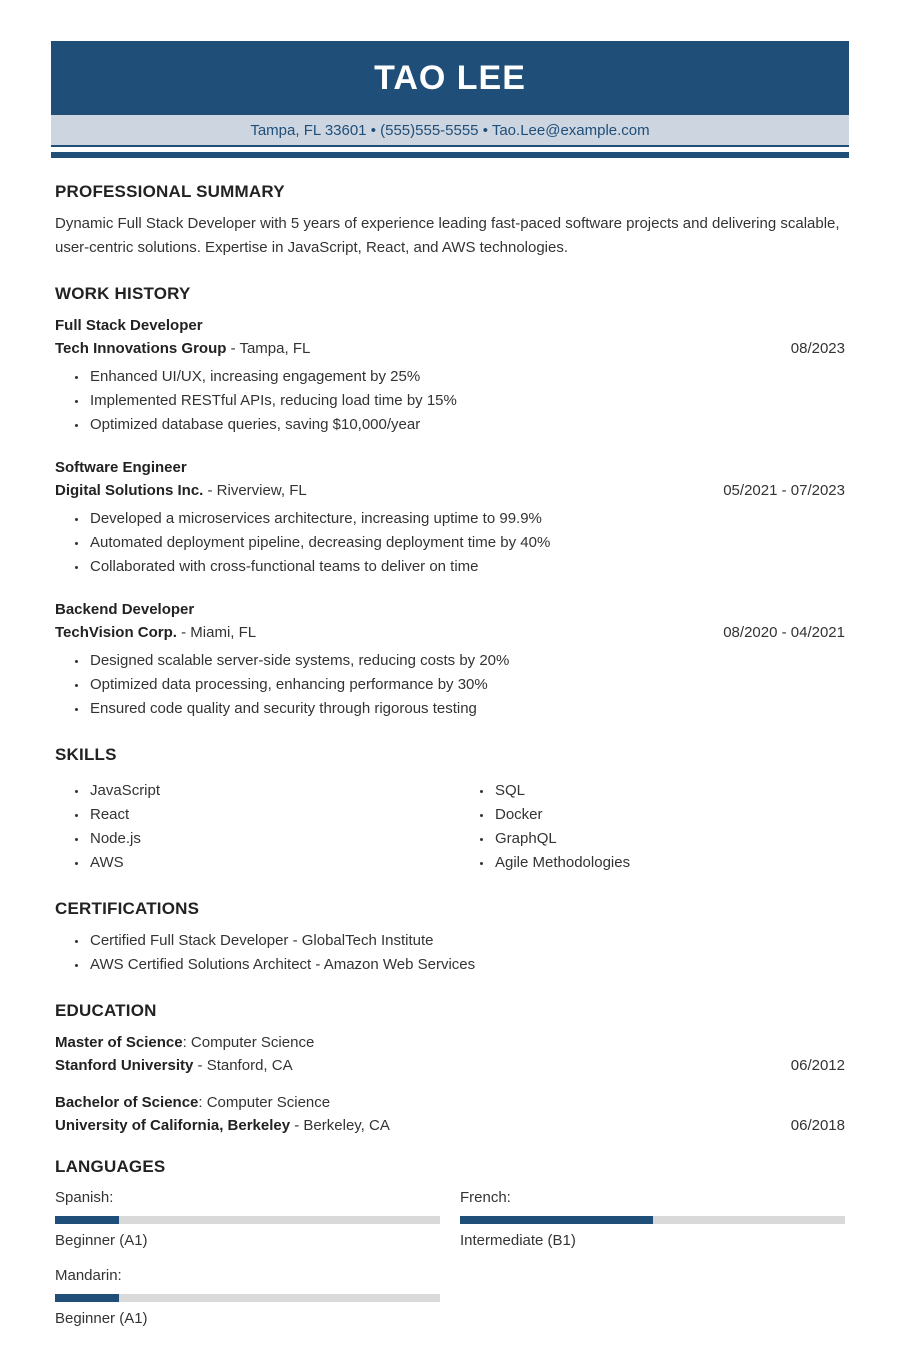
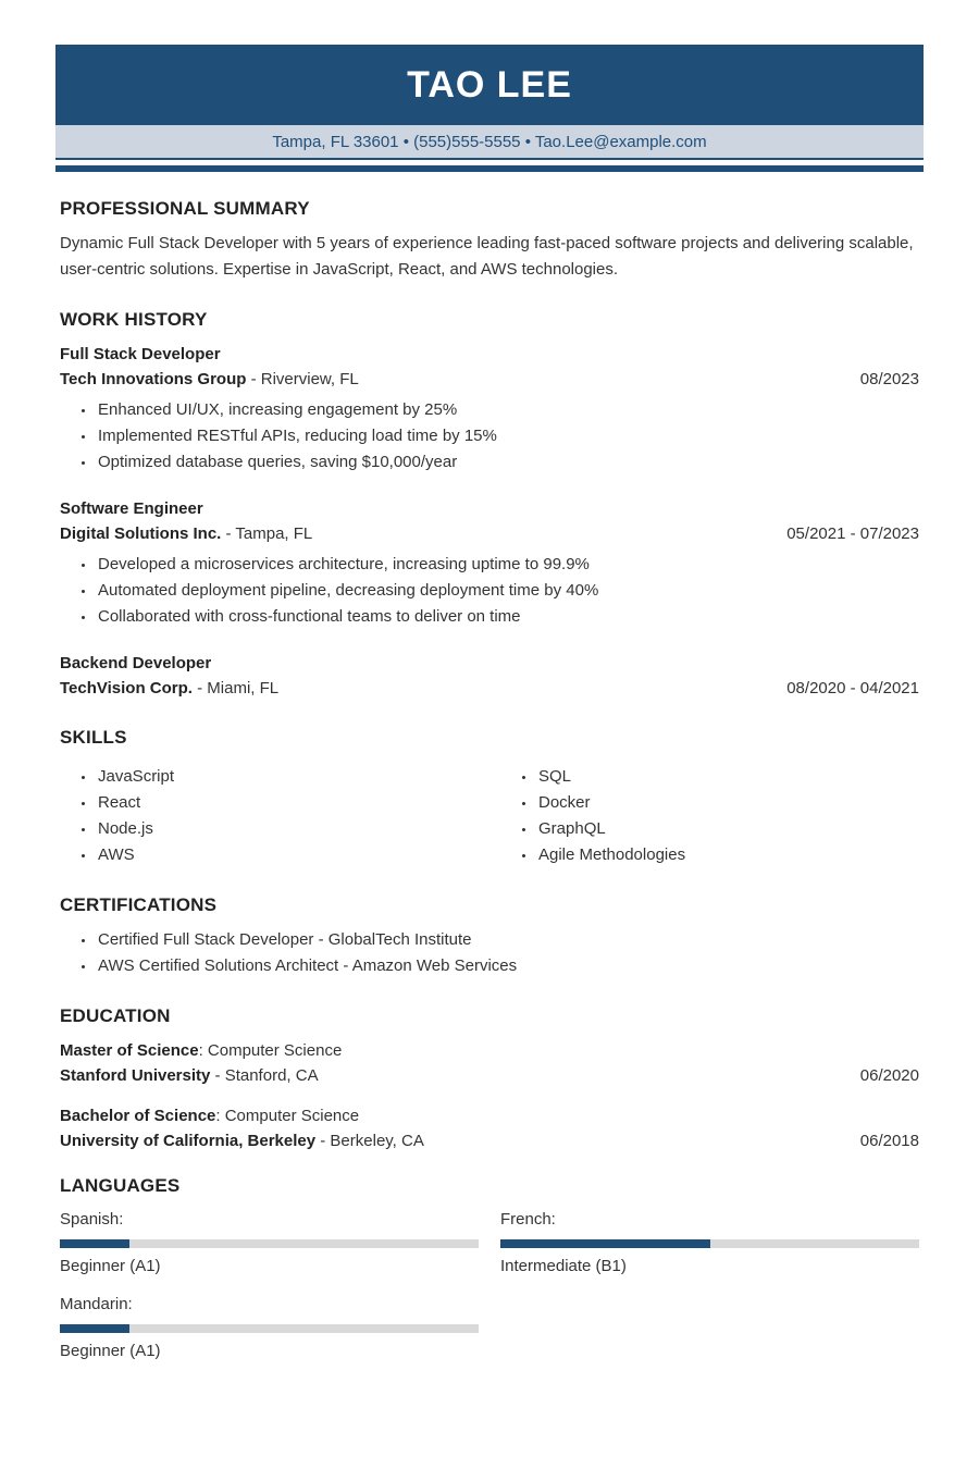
  TAO LEE
  Tampa, FL 33601 • (555)555-5555 • Tao.Lee@example.com
  PROFESSIONAL SUMMARY
  Dynamic Full Stack Developer with 5 years of experience leading fast-paced software projects and delivering scalable, user-centric solutions. Expertise in JavaScript, React, and AWS technologies.
  WORK HISTORY
  Full Stack Developer
  Tech Innovations Group
- - Tampa, FL
+ - Riverview, FL
  08/2023
  Enhanced UI/UX, increasing engagement by 25%
  Implemented RESTful APIs, reducing load time by 15%
  Optimized database queries, saving $10,000/year
  Software Engineer
  Digital Solutions Inc.
- - Riverview, FL
+ - Tampa, FL
  05/2021 - 07/2023
  Developed a microservices architecture, increasing uptime to 99.9%
  Automated deployment pipeline, decreasing deployment time by 40%
  Collaborated with cross-functional teams to deliver on time
  Backend Developer
  TechVision Corp.
  - Miami, FL
  08/2020 - 04/2021
- Designed scalable server-side systems, reducing costs by 20%
- Optimized data processing, enhancing performance by 30%
- Ensured code quality and security through rigorous testing
  SKILLS
  JavaScript
  React
  Node.js
  AWS
  SQL
  Docker
  GraphQL
  Agile Methodologies
  CERTIFICATIONS
  Certified Full Stack Developer - GlobalTech Institute
  AWS Certified Solutions Architect - Amazon Web Services
  EDUCATION
  Master of Science: Computer Science
  Stanford University
  - Stanford, CA
- 06/2012
+ 06/2020
  Bachelor of Science: Computer Science
  University of California, Berkeley
  - Berkeley, CA
  06/2018
  LANGUAGES
  Spanish:
  Beginner (A1)
  French:
  Intermediate (B1)
  Mandarin:
  Beginner (A1)
